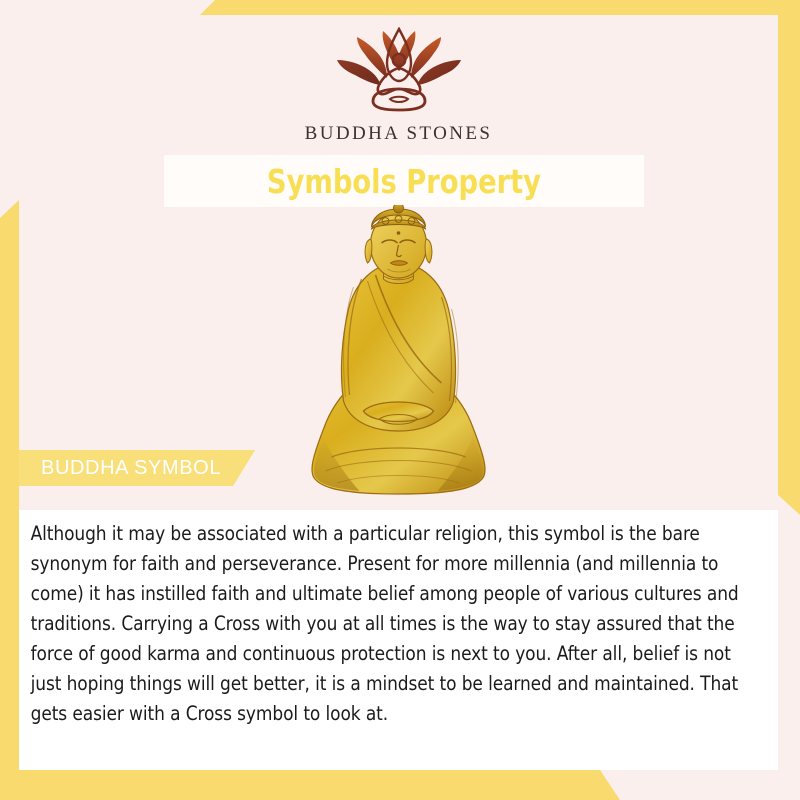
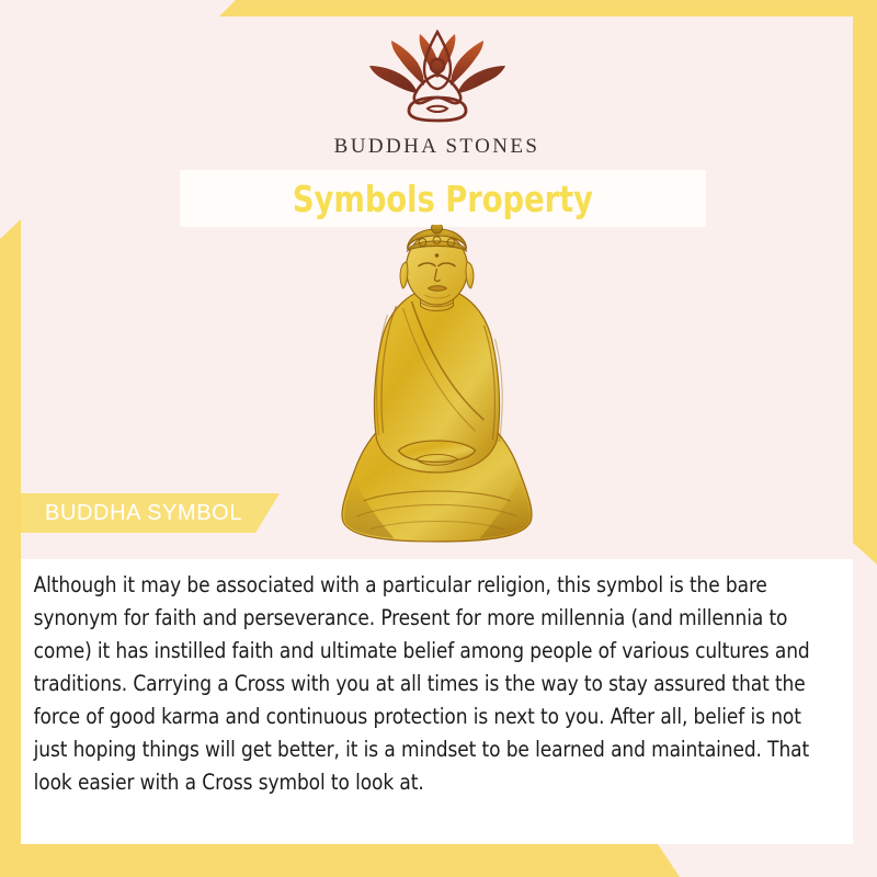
  BUDDHA STONES
  Symbols Property
  BUDDHA SYMBOL
- Although it may be associated with a particular religion, this symbol is the bare synonym for faith and perseverance. Present for more millennia (and millennia to come) it has instilled faith and ultimate belief among people of various cultures and traditions. Carrying a Cross with you at all times is the way to stay assured that the force of good karma and continuous protection is next to you. After all, belief is not just hoping things will get better, it is a mindset to be learned and maintained. That gets easier with a Cross symbol to look at.
+ Although it may be associated with a particular religion, this symbol is the bare synonym for faith and perseverance. Present for more millennia (and millennia to come) it has instilled faith and ultimate belief among people of various cultures and traditions. Carrying a Cross with you at all times is the way to stay assured that the force of good karma and continuous protection is next to you. After all, belief is not just hoping things will get better, it is a mindset to be learned and maintained. That look easier with a Cross symbol to look at.
